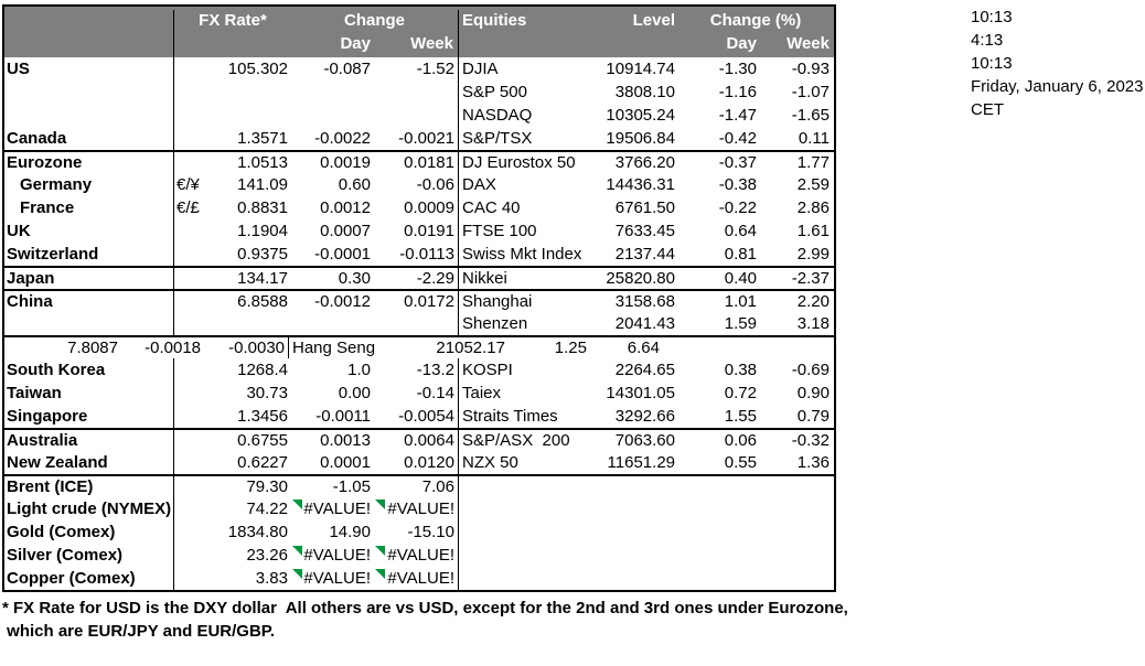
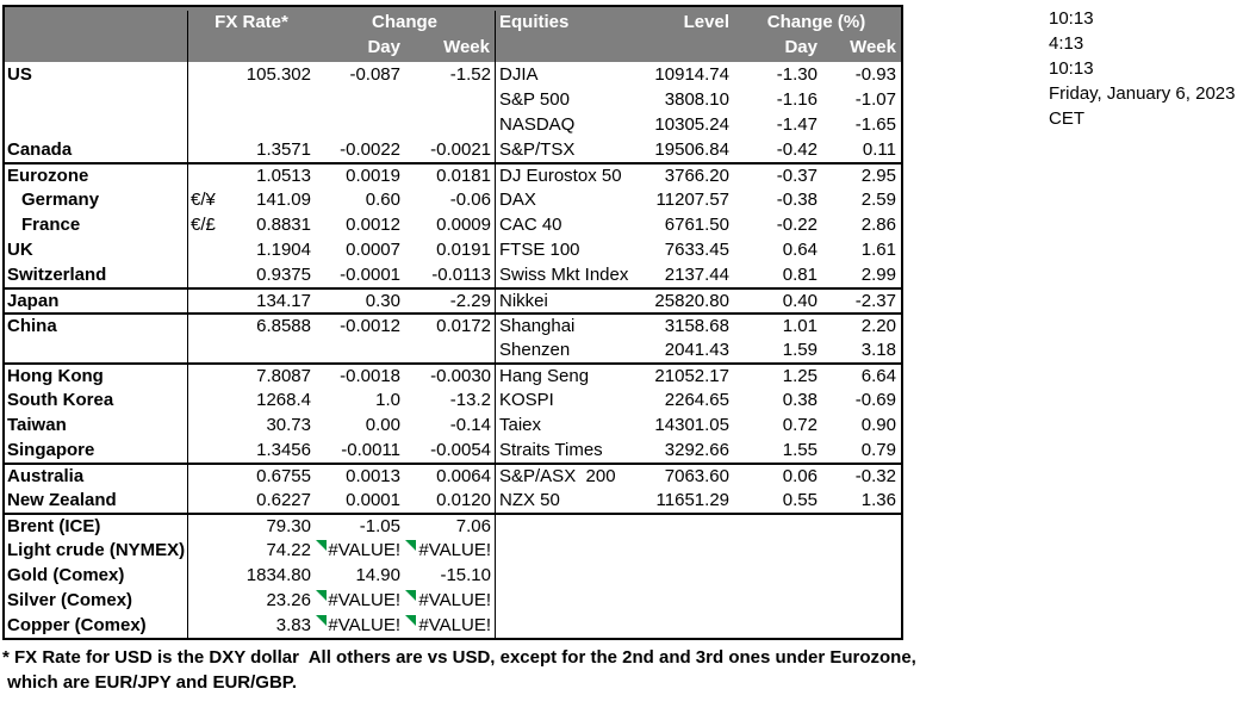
  FX Rate*
  Change
  Equities
  Level
  Change (%)
  Day
  Week
  Day
  Week
  US
  105.302
  -0.087
  -1.52
  DJIA
  10914.74
  -1.30
  -0.93
  S&P 500
  3808.10
  -1.16
  -1.07
  NASDAQ
  10305.24
  -1.47
  -1.65
  Canada
  1.3571
  -0.0022
  -0.0021
  S&P/TSX
  19506.84
  -0.42
  0.11
  Eurozone
  1.0513
  0.0019
  0.0181
  DJ Eurostox 50
  3766.20
  -0.37
- 1.77
+ 2.95
  Germany
  €/¥
  141.09
  0.60
  -0.06
  DAX
- 14436.31
+ 11207.57
  -0.38
  2.59
  France
  €/£
  0.8831
  0.0012
  0.0009
  CAC 40
  6761.50
  -0.22
  2.86
  UK
  1.1904
  0.0007
  0.0191
  FTSE 100
  7633.45
  0.64
  1.61
  Switzerland
  0.9375
  -0.0001
  -0.0113
  Swiss Mkt Index
  2137.44
  0.81
  2.99
  Japan
  134.17
  0.30
  -2.29
  Nikkei
  25820.80
  0.40
  -2.37
  China
  6.8588
  -0.0012
  0.0172
  Shanghai
  3158.68
  1.01
  2.20
  Shenzen
  2041.43
  1.59
  3.18
+ Hong Kong
  7.8087
  -0.0018
  -0.0030
  Hang Seng
  21052.17
  1.25
  6.64
  South Korea
  1268.4
  1.0
  -13.2
  KOSPI
  2264.65
  0.38
  -0.69
  Taiwan
  30.73
  0.00
  -0.14
  Taiex
  14301.05
  0.72
  0.90
  Singapore
  1.3456
  -0.0011
  -0.0054
  Straits Times
  3292.66
  1.55
  0.79
  Australia
  0.6755
  0.0013
  0.0064
  S&P/ASX 200
  7063.60
  0.06
  -0.32
  New Zealand
  0.6227
  0.0001
  0.0120
  NZX 50
  11651.29
  0.55
  1.36
  Brent (ICE)
  79.30
  -1.05
  7.06
  Light crude (NYMEX)
  74.22
  #VALUE!
  #VALUE!
  Gold (Comex)
  1834.80
  14.90
  -15.10
  Silver (Comex)
  23.26
  #VALUE!
  #VALUE!
  Copper (Comex)
  3.83
  #VALUE!
  #VALUE!
  10:13
  4:13
  10:13
  Friday, January 6, 2023
  CET
  * FX Rate for USD is the DXY dollar All others are vs USD, except for the 2nd and 3rd ones under Eurozone,
  which are EUR/JPY and EUR/GBP.
